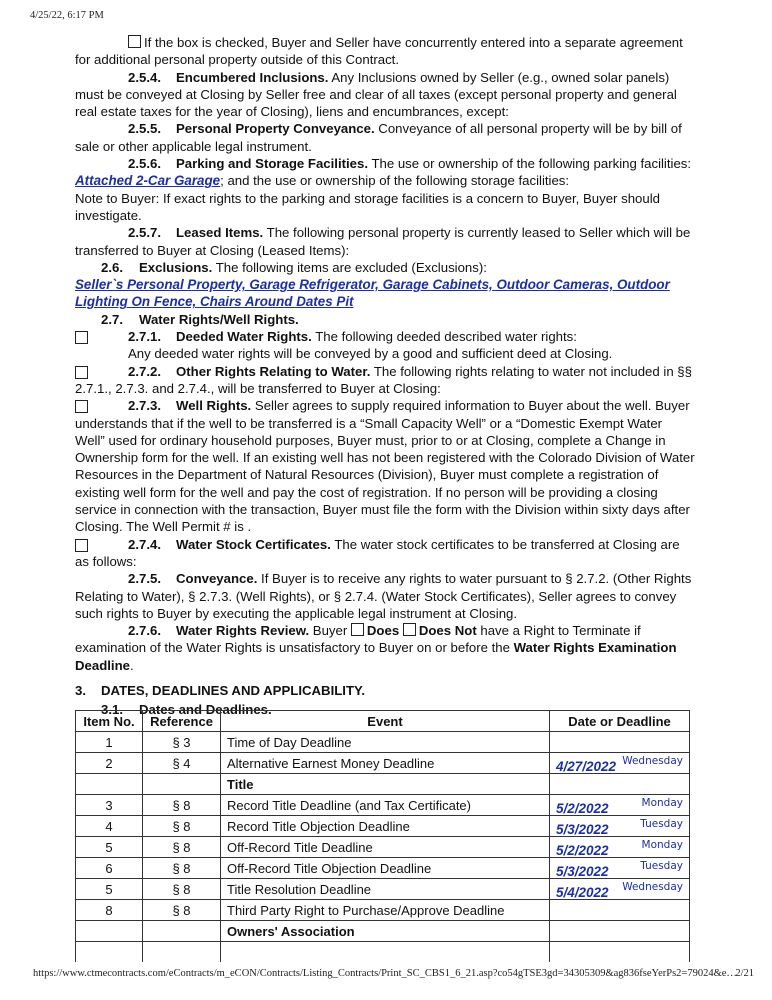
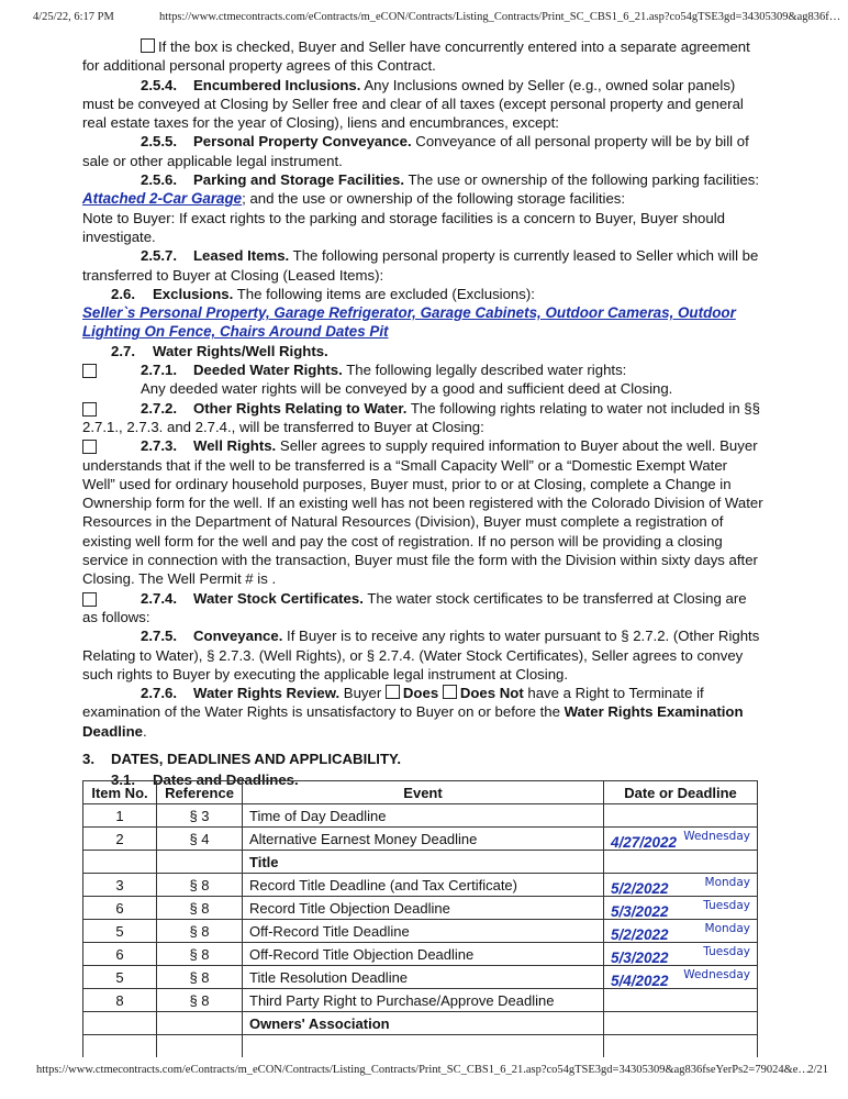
  4/25/22, 6:17 PM
+ https://www.ctmecontracts.com/eContracts/m_eCON/Contracts/Listing_Contracts/Print_SC_CBS1_6_21.asp?co54gTSE3gd=34305309&ag836f…
- If the box is checked, Buyer and Seller have concurrently entered into a separate agreement for additional personal property outside of this Contract.
+ If the box is checked, Buyer and Seller have concurrently entered into a separate agreement for additional personal property agrees of this Contract.
  2.5.4. Encumbered Inclusions. Any Inclusions owned by Seller (e.g., owned solar panels) must be conveyed at Closing by Seller free and clear of all taxes (except personal property and general real estate taxes for the year of Closing), liens and encumbrances, except:
  2.5.5. Personal Property Conveyance. Conveyance of all personal property will be by bill of sale or other applicable legal instrument.
  2.5.6. Parking and Storage Facilities. The use or ownership of the following parking facilities:
  Attached 2-Car Garage; and the use or ownership of the following storage facilities:
  Note to Buyer: If exact rights to the parking and storage facilities is a concern to Buyer, Buyer should investigate.
  2.5.7. Leased Items. The following personal property is currently leased to Seller which will be transferred to Buyer at Closing (Leased Items):
  2.6. Exclusions. The following items are excluded (Exclusions):
  Seller`s Personal Property, Garage Refrigerator, Garage Cabinets, Outdoor Cameras, Outdoor Lighting On Fence, Chairs Around Dates Pit
  2.7. Water Rights/Well Rights.
- 2.7.1. Deeded Water Rights. The following deeded described water rights:
+ 2.7.1. Deeded Water Rights. The following legally described water rights:
  Any deeded water rights will be conveyed by a good and sufficient deed at Closing.
  2.7.2. Other Rights Relating to Water. The following rights relating to water not included in §§ 2.7.1., 2.7.3. and 2.7.4., will be transferred to Buyer at Closing:
  2.7.3. Well Rights. Seller agrees to supply required information to Buyer about the well. Buyer understands that if the well to be transferred is a “Small Capacity Well” or a “Domestic Exempt Water Well” used for ordinary household purposes, Buyer must, prior to or at Closing, complete a Change in Ownership form for the well. If an existing well has not been registered with the Colorado Division of Water Resources in the Department of Natural Resources (Division), Buyer must complete a registration of existing well form for the well and pay the cost of registration. If no person will be providing a closing service in connection with the transaction, Buyer must file the form with the Division within sixty days after Closing. The Well Permit # is .
  2.7.4. Water Stock Certificates. The water stock certificates to be transferred at Closing are as follows:
  2.7.5. Conveyance. If Buyer is to receive any rights to water pursuant to § 2.7.2. (Other Rights Relating to Water), § 2.7.3. (Well Rights), or § 2.7.4. (Water Stock Certificates), Seller agrees to convey such rights to Buyer by executing the applicable legal instrument at Closing.
  2.7.6. Water Rights Review. Buyer Does Does Not have a Right to Terminate if examination of the Water Rights is unsatisfactory to Buyer on or before the Water Rights Examination Deadline.
  3. DATES, DEADLINES AND APPLICABILITY.
  3.1. Dates and Deadlines.
  Item No.	Reference	Event	Date or Deadline
  1	§ 3	Time of Day Deadline
  2	§ 4	Alternative Earnest Money Deadline	4/27/2022 Wednesday
  		Title
  3	§ 8	Record Title Deadline (and Tax Certificate)	5/2/2022 Monday
- 4	§ 8	Record Title Objection Deadline	5/3/2022 Tuesday
+ 6	§ 8	Record Title Objection Deadline	5/3/2022 Tuesday
  5	§ 8	Off-Record Title Deadline	5/2/2022 Monday
  6	§ 8	Off-Record Title Objection Deadline	5/3/2022 Tuesday
  5	§ 8	Title Resolution Deadline	5/4/2022 Wednesday
  8	§ 8	Third Party Right to Purchase/Approve Deadline
  		Owners' Association
  https://www.ctmecontracts.com/eContracts/m_eCON/Contracts/Listing_Contracts/Print_SC_CBS1_6_21.asp?co54gTSE3gd=34305309&ag836fseYerPs2=79024&e…
  2/21
